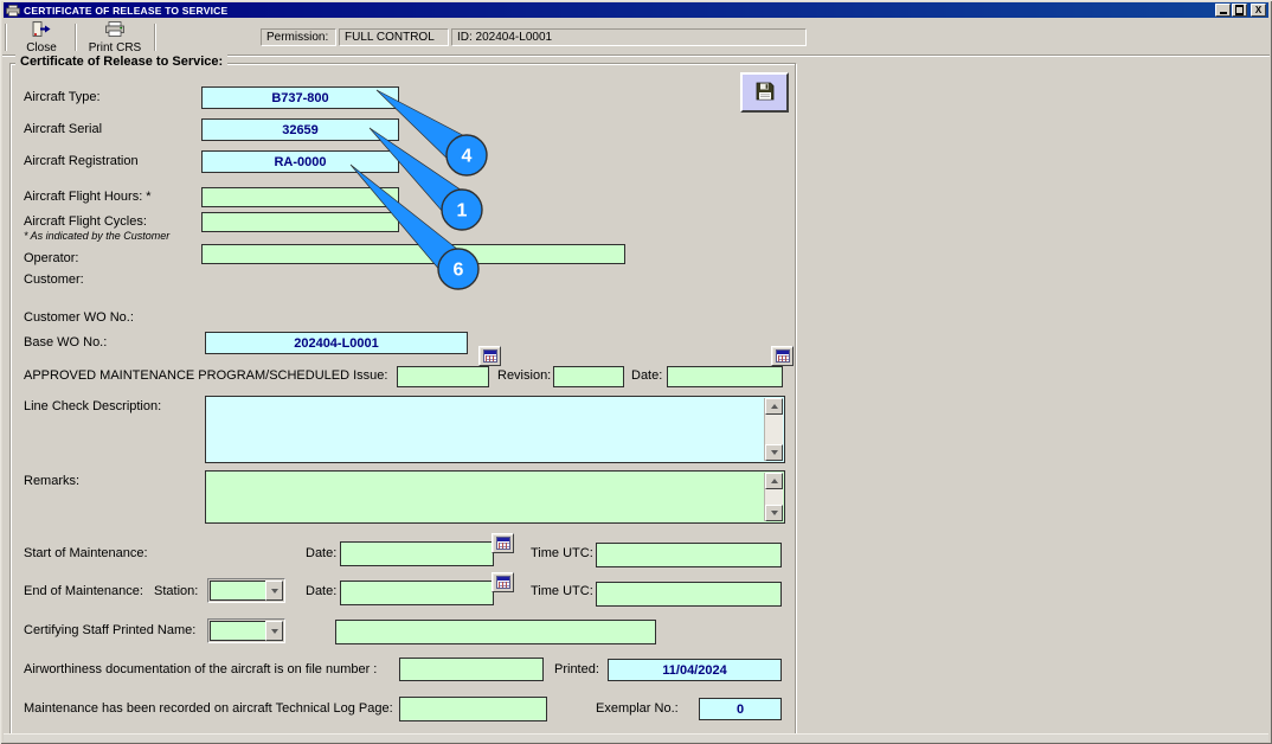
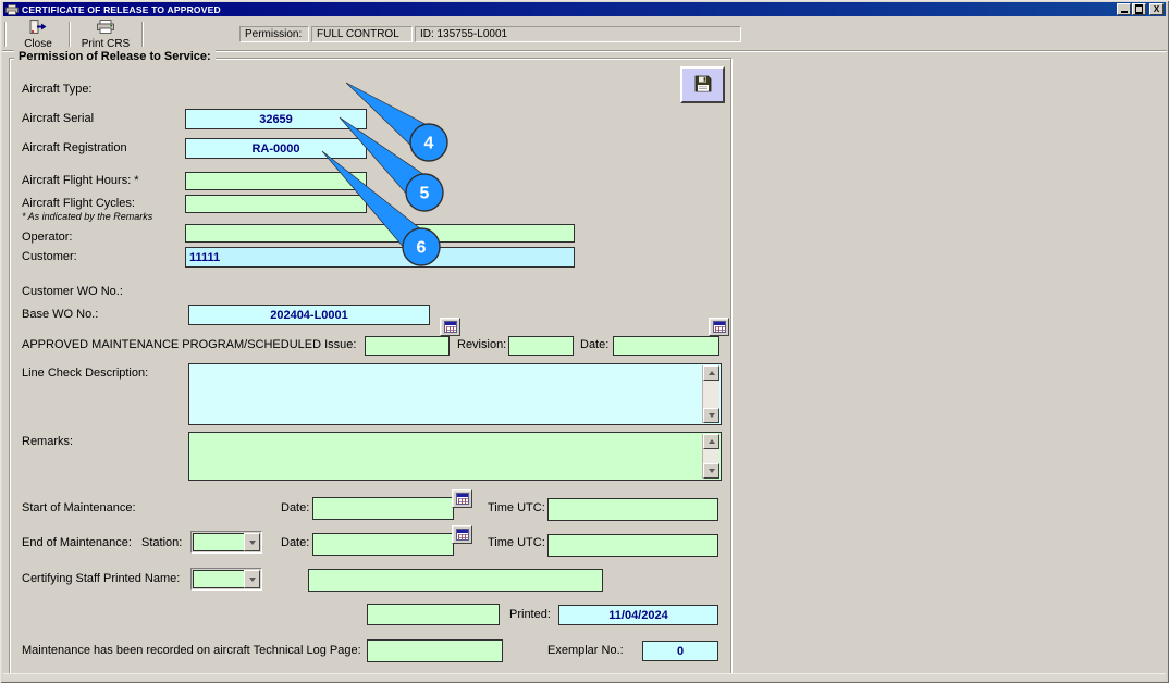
- CERTIFICATE OF RELEASE TO SERVICE
+ CERTIFICATE OF RELEASE TO APPROVED
  X
  Close
  Print CRS
  Permission:
  FULL CONTROL
- ID: 202404-L0001
+ ID: 135755-L0001
- Certificate of Release to Service:
+ Permission of Release to Service:
  Aircraft Type:
- B737-800
  Aircraft Serial
  32659
  Aircraft Registration
  RA-0000
  Aircraft Flight Hours: *
  Aircraft Flight Cycles:
- * As indicated by the Customer
+ * As indicated by the Remarks
  Operator:
  Customer:
+ 11111
  Customer WO No.:
  Base WO No.:
  202404-L0001
  APPROVED MAINTENANCE PROGRAM/SCHEDULED Issue:
  Revision:
  Date:
  Line Check Description:
  Remarks:
  Start of Maintenance:
  Date:
  Time UTC:
  End of Maintenance:
  Station:
  Date:
  Time UTC:
  Certifying Staff Printed Name:
- Airworthiness documentation of the aircraft is on file number :
  Printed:
  11/04/2024
  Maintenance has been recorded on aircraft Technical Log Page:
  Exemplar No.:
  0
  4
- 1
+ 5
  6
